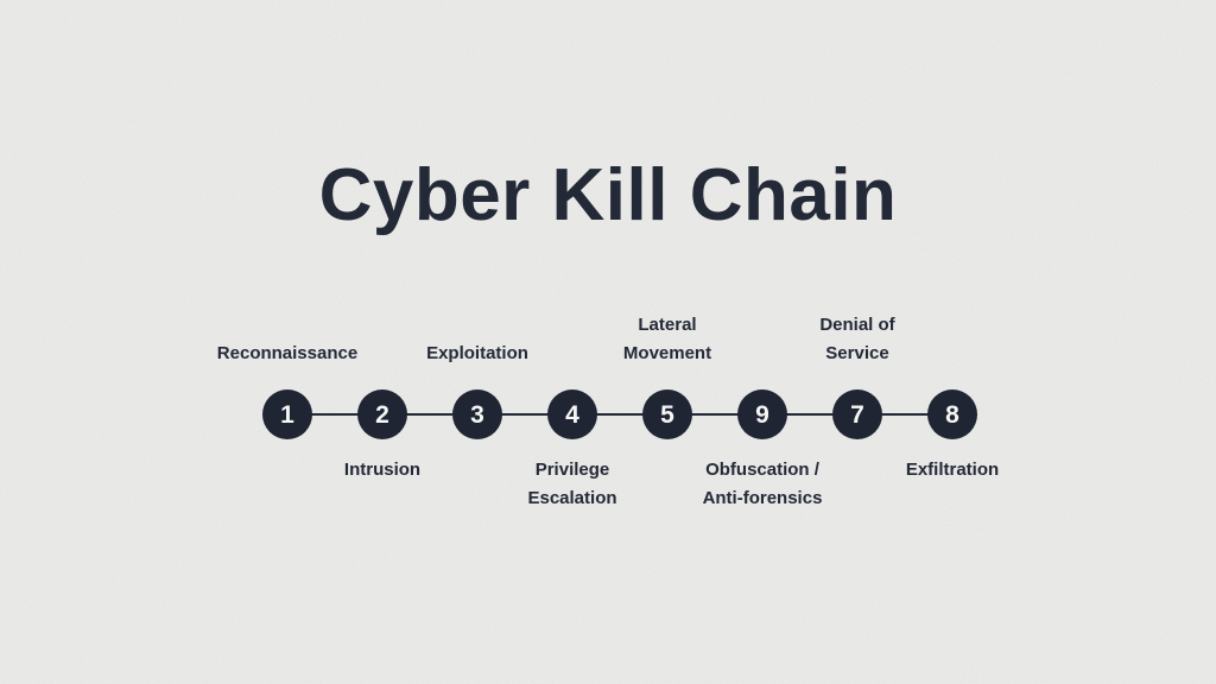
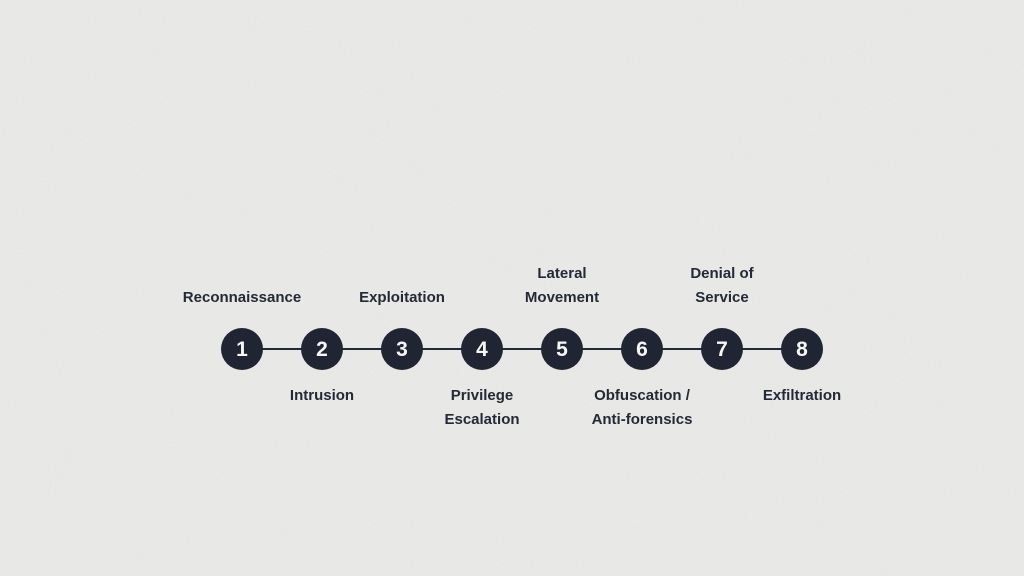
- Cyber Kill Chain
  Reconnaissance
  1
  2
  Intrusion
  Exploitation
  3
  4
  Privilege
  Escalation
  Lateral
  Movement
  5
- 9
+ 6
  Obfuscation /
  Anti-forensics
  Denial of
  Service
  7
  8
  Exfiltration
